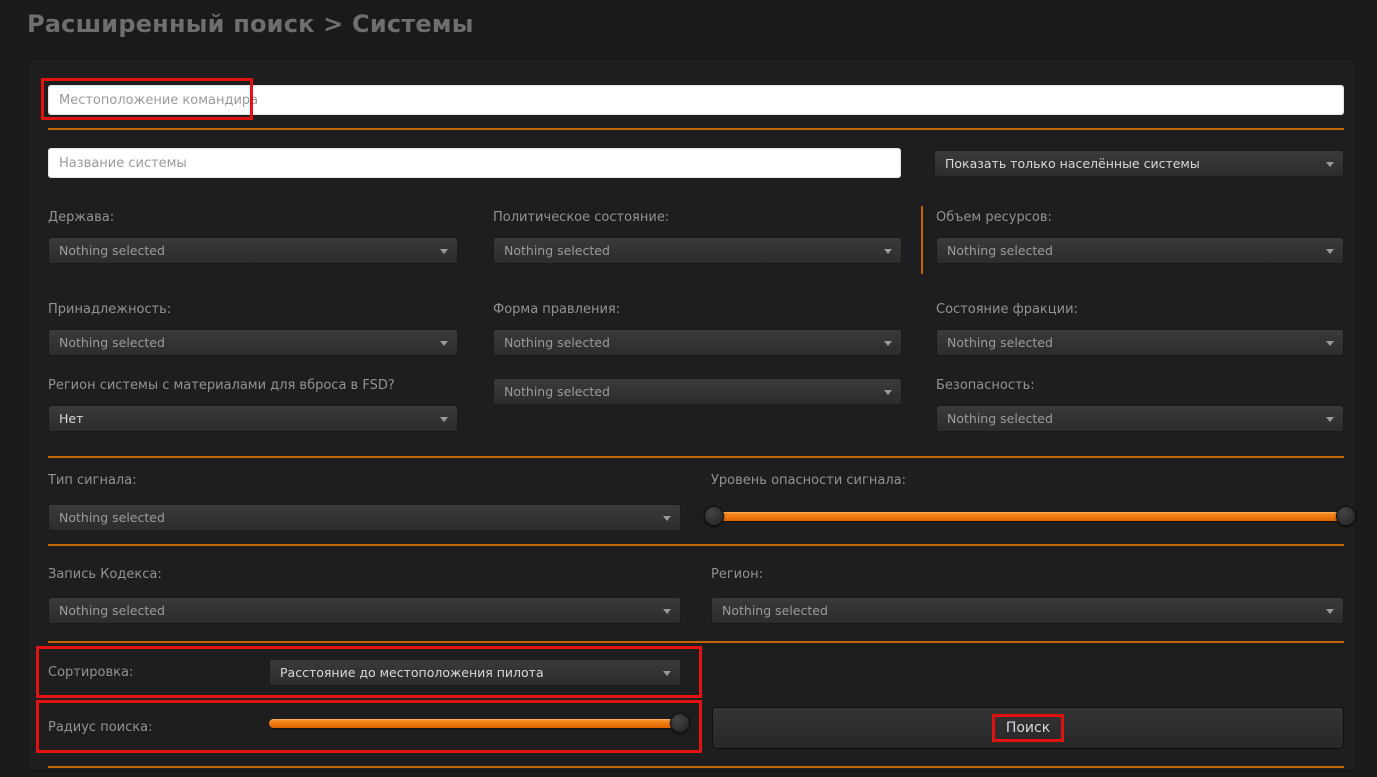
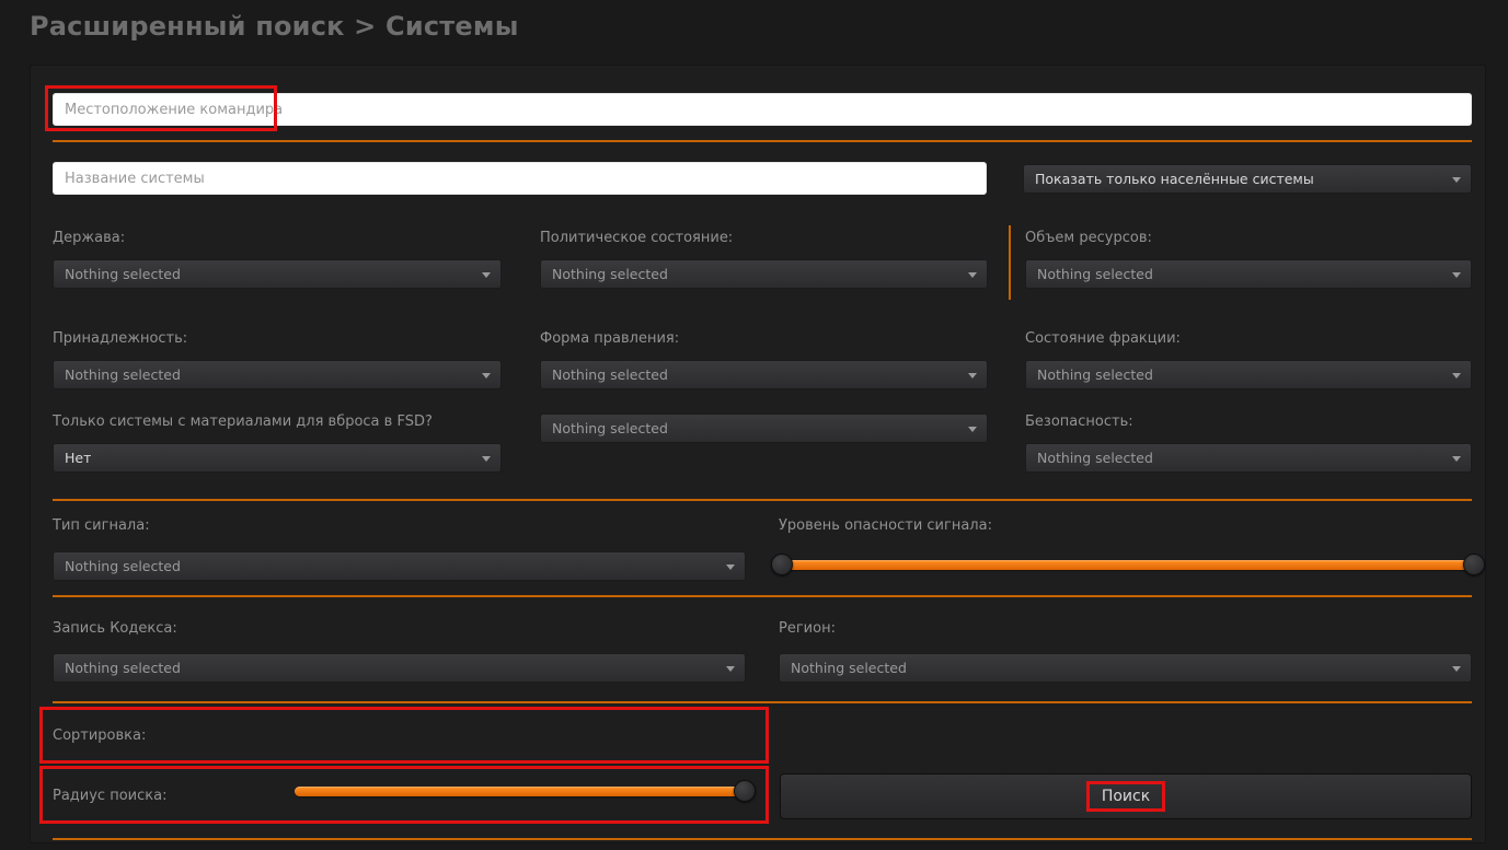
  Расширенный поиск > Системы
  Местоположение командира
  Название системы
  Показать только населённые системы
  Держава:
  Nothing selected
  Политическое состояние:
  Nothing selected
  Объем ресурсов:
  Nothing selected
  Принадлежность:
  Nothing selected
  Форма правления:
  Nothing selected
  Состояние фракции:
  Nothing selected
- Регион системы с материалами для вброса в FSD?
+ Только системы с материалами для вброса в FSD?
  Нет
  Nothing selected
  Безопасность:
  Nothing selected
  Тип сигнала:
  Nothing selected
  Уровень опасности сигнала:
  Запись Кодекса:
  Nothing selected
  Регион:
  Nothing selected
  Сортировка:
- Расстояние до местоположения пилота
  Радиус поиска:
  Поиск
